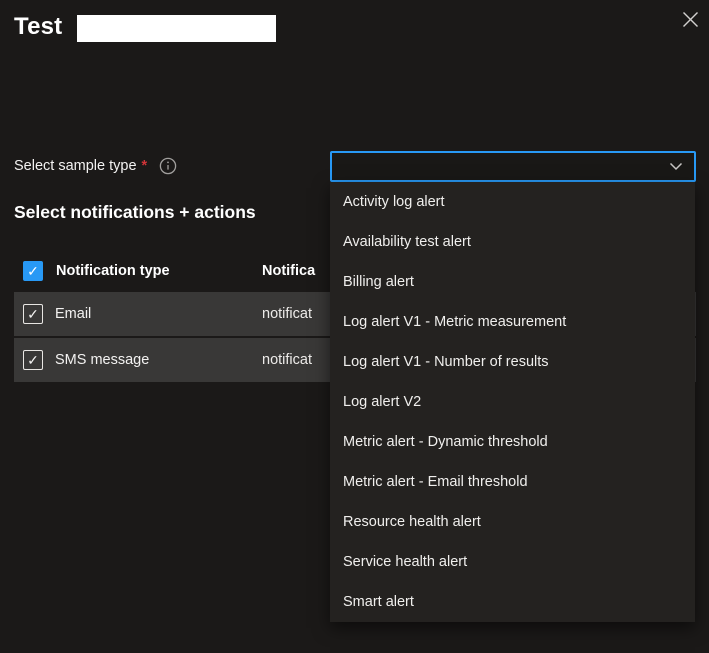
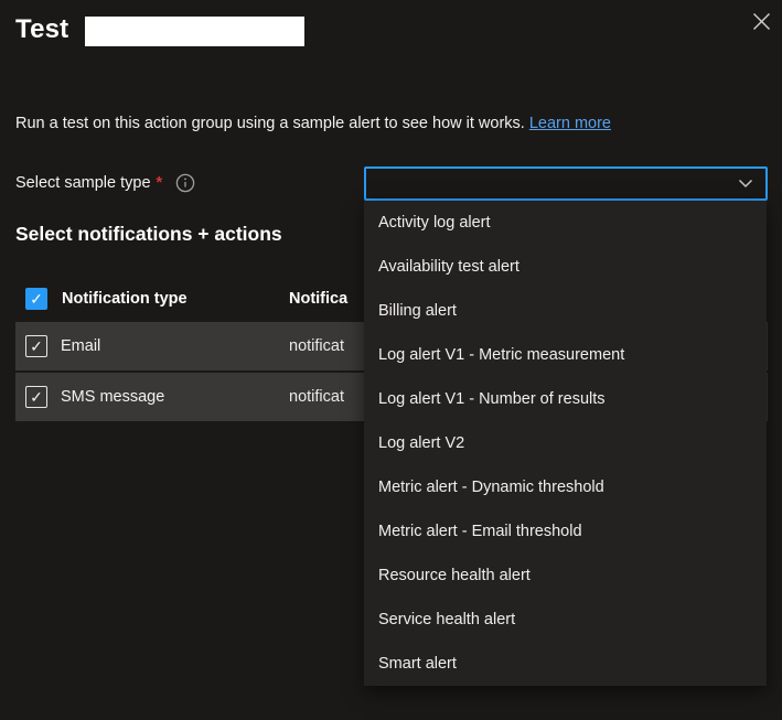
  Test
+ Run a test on this action group using a sample alert to see how it works. Learn more
  Select sample type
  *
  Select notifications + actions
  ✓
  Notification type
  Notifica
  ✓
  Email
  notificat
  ✓
  SMS message
  notificat
  Activity log alert
  Availability test alert
  Billing alert
  Log alert V1 - Metric measurement
  Log alert V1 - Number of results
  Log alert V2
  Metric alert - Dynamic threshold
  Metric alert - Email threshold
  Resource health alert
  Service health alert
  Smart alert
